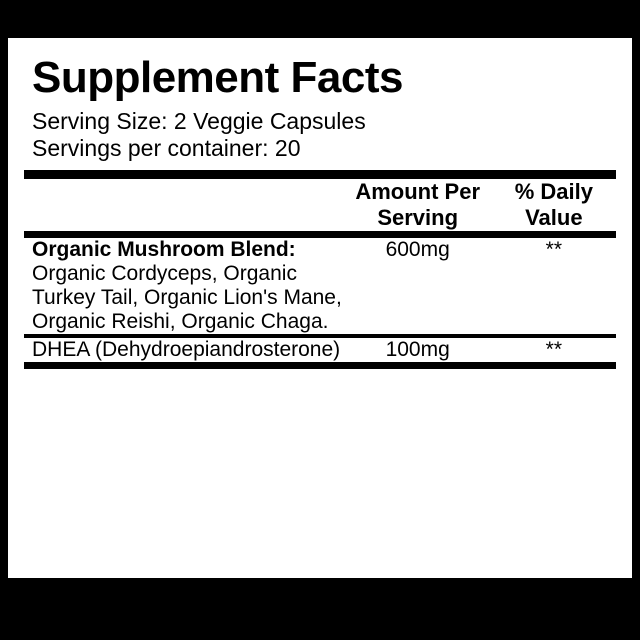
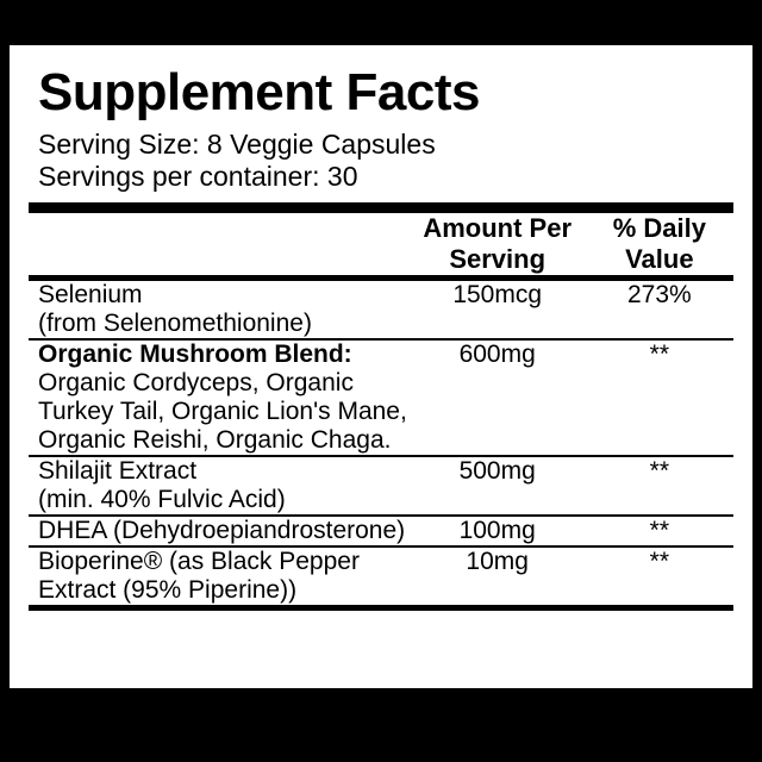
  Supplement Facts
- Serving Size: 2 Veggie Capsules
+ Serving Size: 8 Veggie Capsules
- Servings per container: 20
+ Servings per container: 30
  	Amount Per Serving	% Daily Value
+ Selenium (from Selenomethionine)	150mcg	273%
  Organic Mushroom Blend: Organic Cordyceps, Organic Turkey Tail, Organic Lion's Mane, Organic Reishi, Organic Chaga.	600mg	**
+ Shilajit Extract (min. 40% Fulvic Acid)	500mg	**
  DHEA (Dehydroepiandrosterone)	100mg	**
+ Bioperine® (as Black Pepper Extract (95% Piperine))	10mg	**
